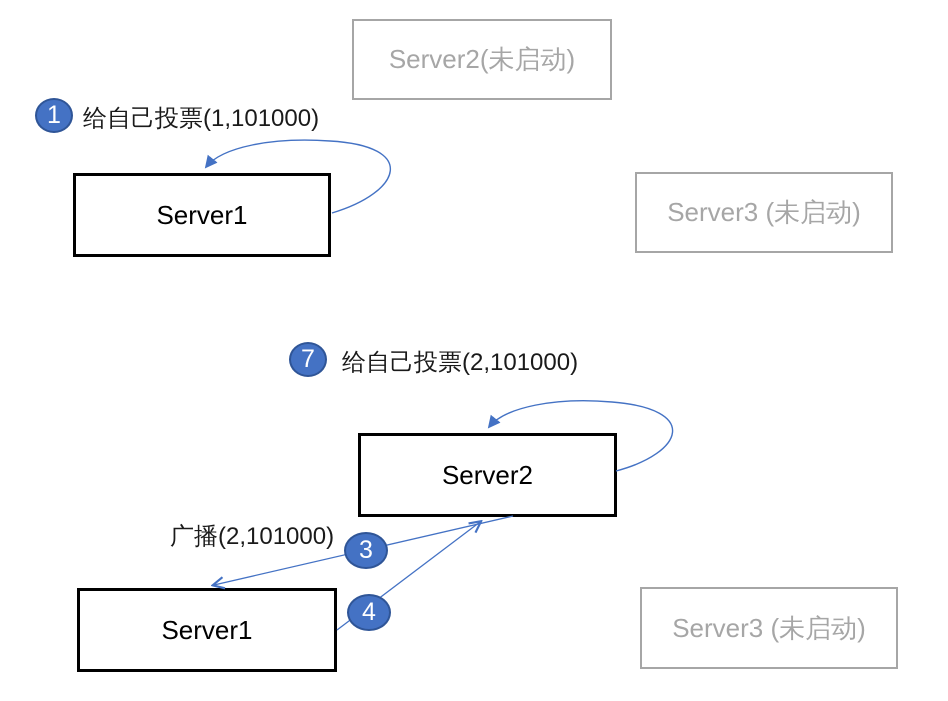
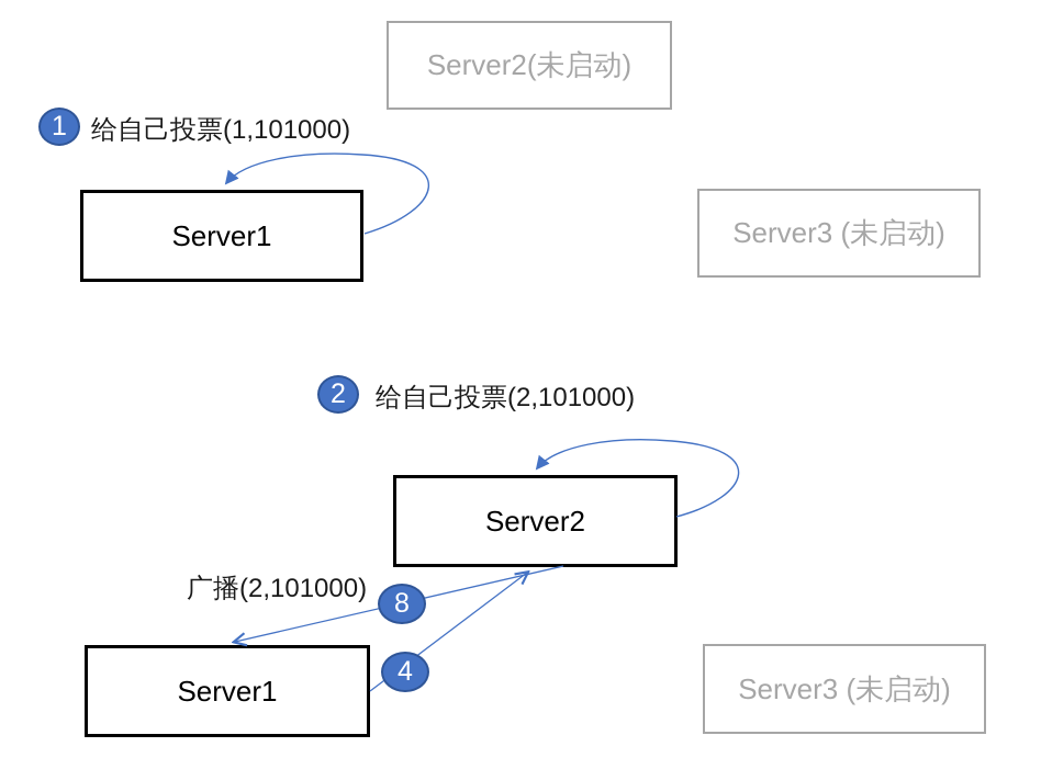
  Server2(未启动)
  Server1
  Server3 (未启动)
  Server2
  Server1
  Server3 (未启动)
  1
- 7
+ 2
- 3
+ 8
  4
  给自己投票(1,101000)
  给自己投票(2,101000)
  广播(2,101000)
